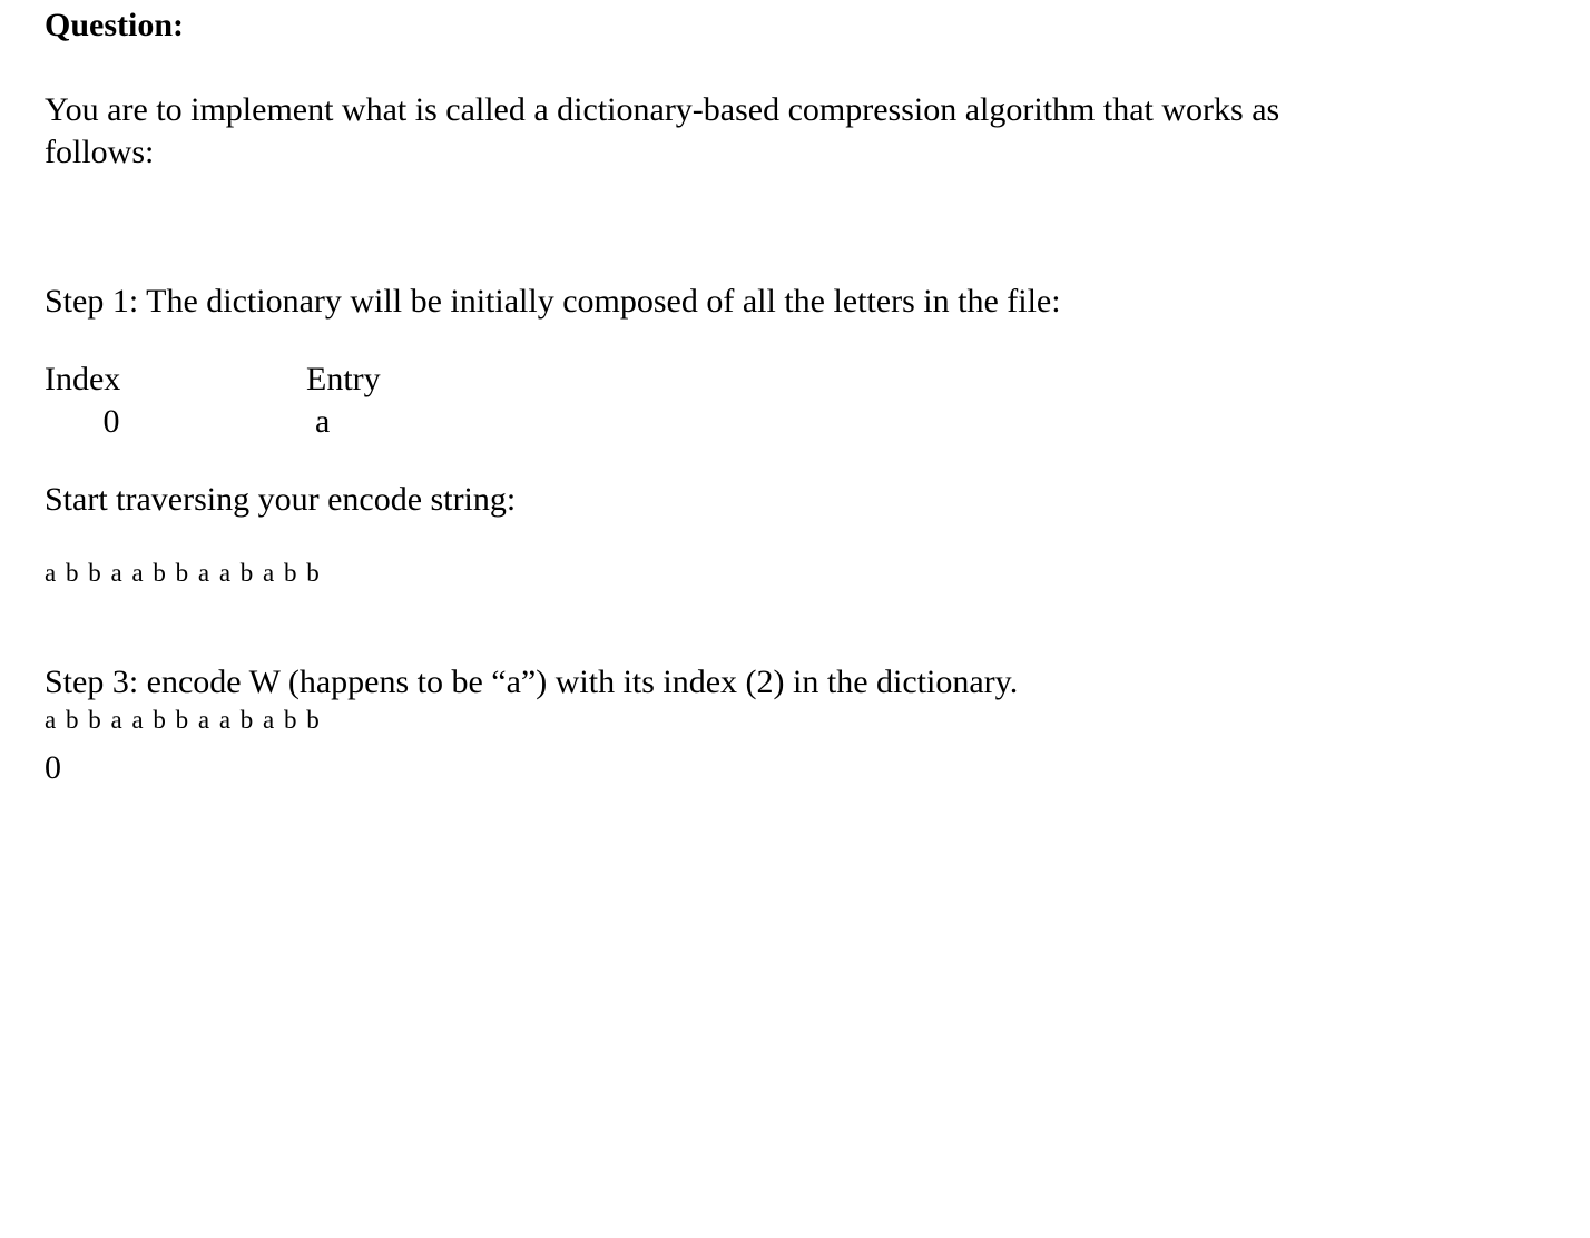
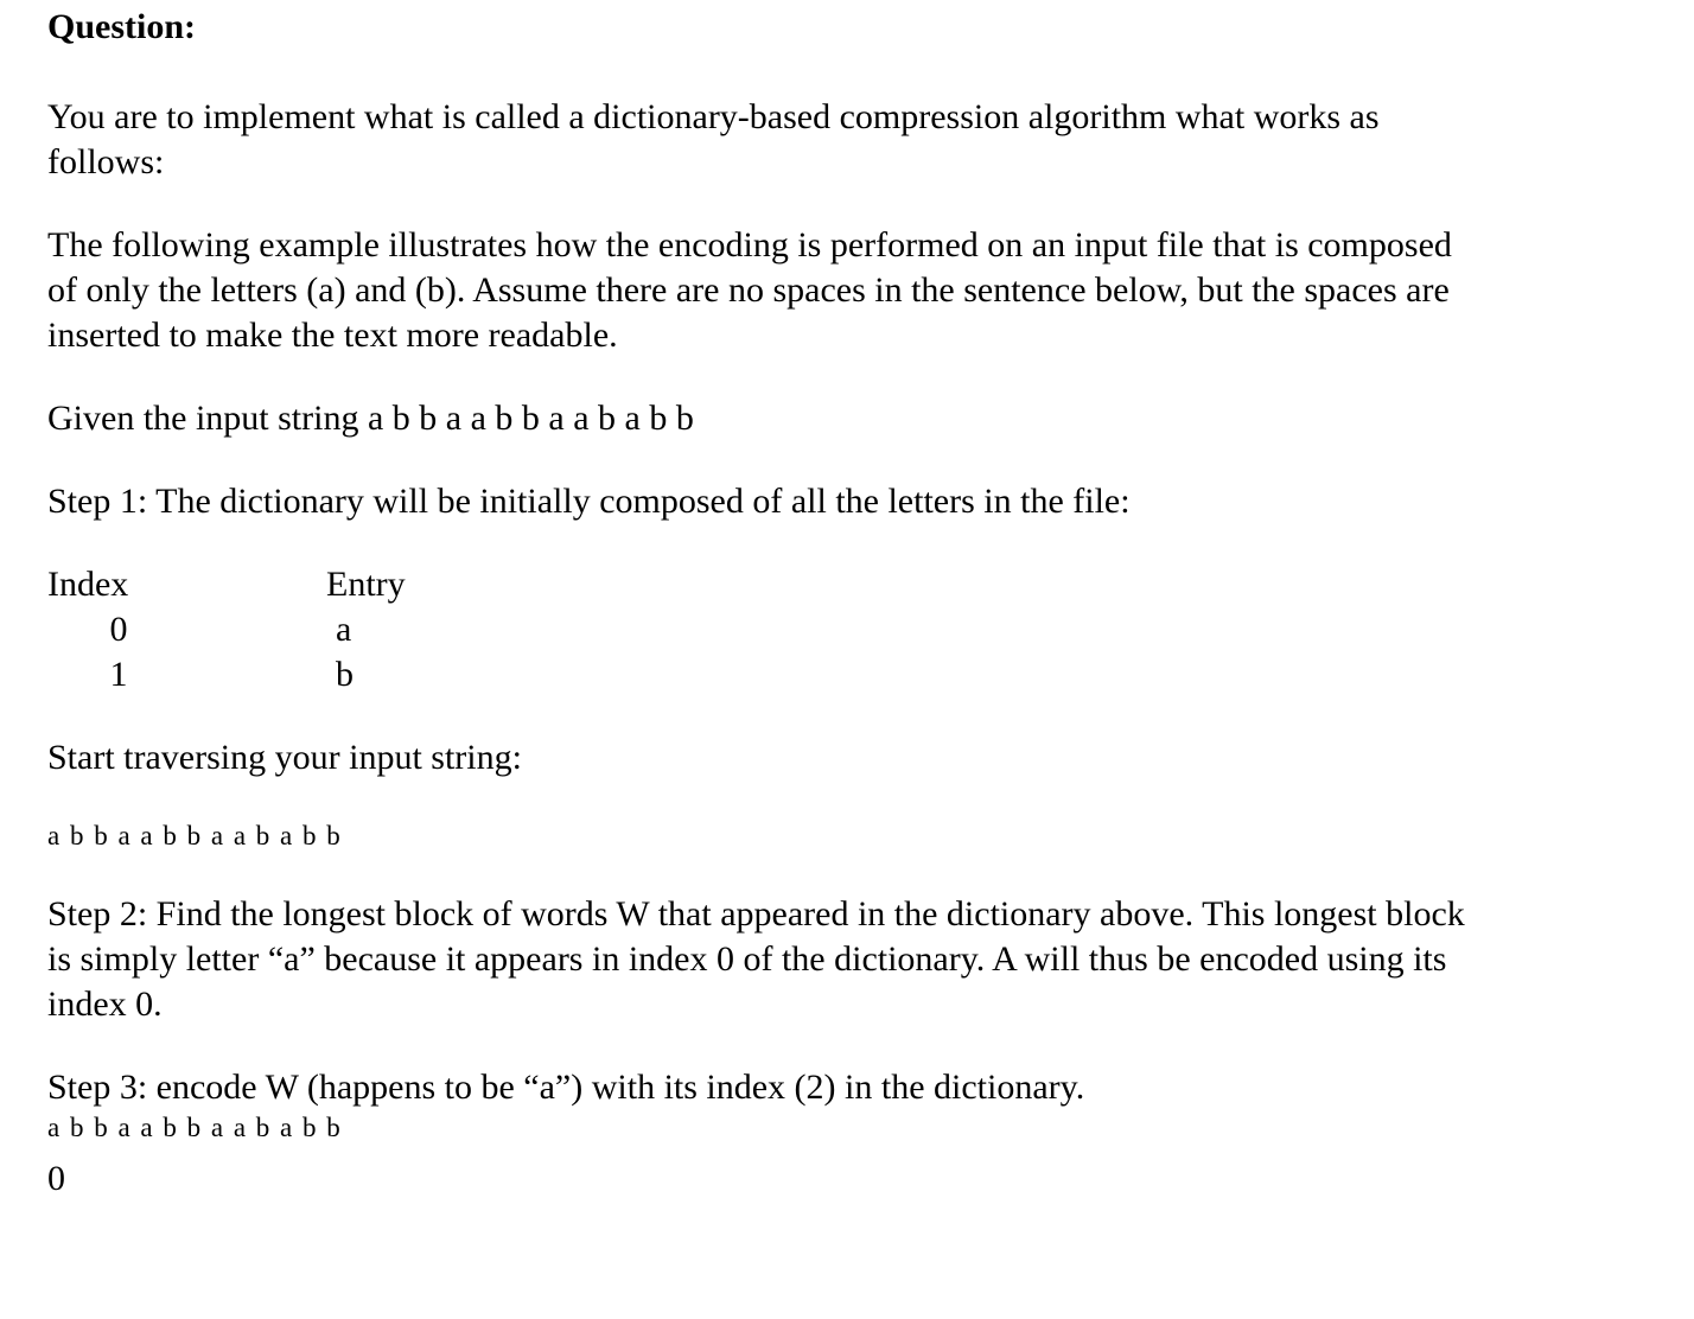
  Question:
- You are to implement what is called a dictionary-based compression algorithm that works as follows:
+ You are to implement what is called a dictionary-based compression algorithm what works as follows:
+ The following example illustrates how the encoding is performed on an input file that is composed of only the letters (a) and (b). Assume there are no spaces in the sentence below, but the spaces are inserted to make the text more readable.
+ Given the input string a b b a a b b a a b a b b
  Step 1: The dictionary will be initially composed of all the letters in the file:
  Index	Entry
  0	a
+ 1	b
- Start traversing your encode string:
+ Start traversing your input string:
  a b b a a b b a a b a b b
+ Step 2: Find the longest block of words W that appeared in the dictionary above. This longest block is simply letter “a” because it appears in index 0 of the dictionary. A will thus be encoded using its index 0.
  Step 3: encode W (happens to be “a”) with its index (2) in the dictionary.
  a b b a a b b a a b a b b
  0
